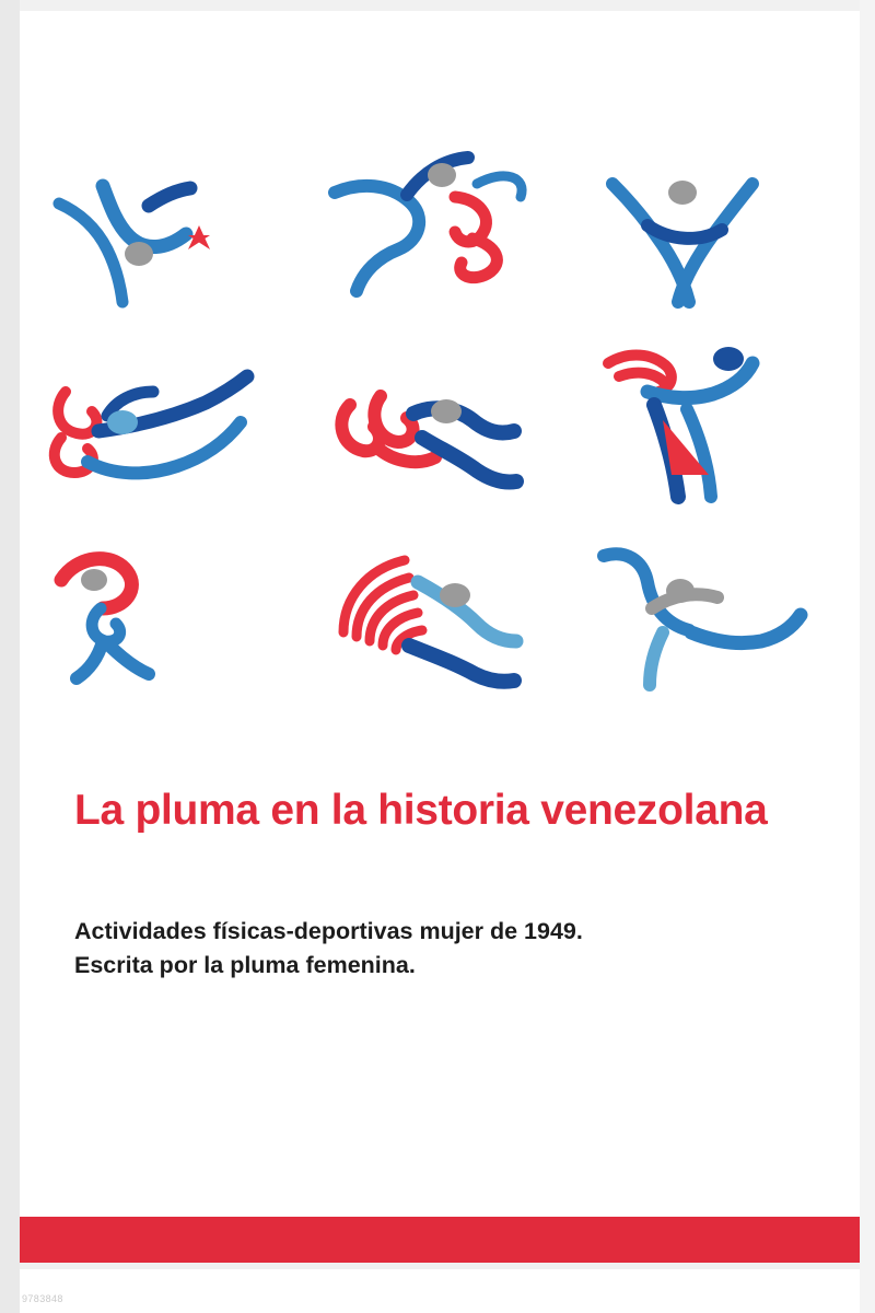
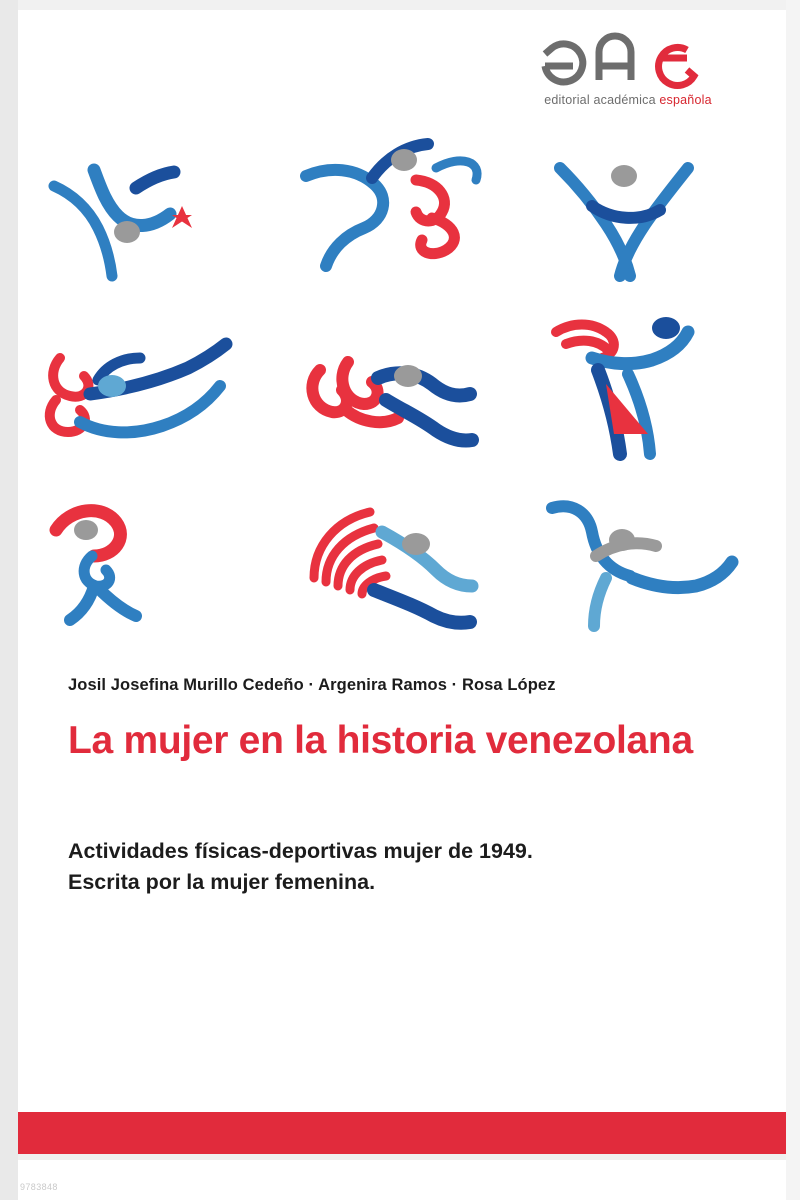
+ editorial académica española
+ Josil Josefina Murillo Cedeño · Argenira Ramos · Rosa López
- La pluma en la historia venezolana
+ La mujer en la historia venezolana
  Actividades físicas-deportivas mujer de 1949.
- Escrita por la pluma femenina.
+ Escrita por la mujer femenina.
  9783848
